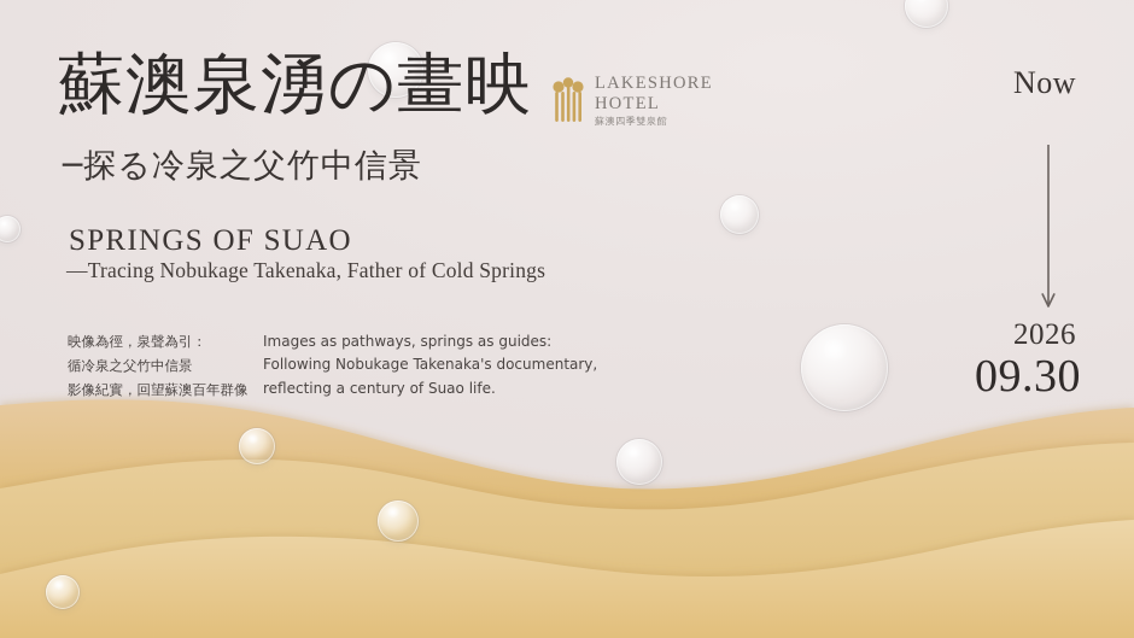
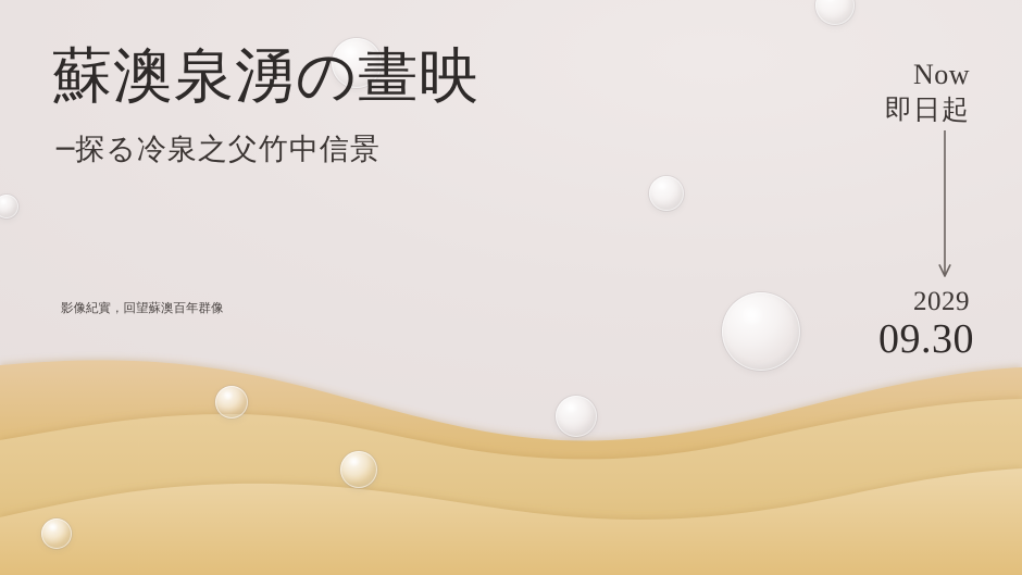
  蘇澳泉湧の畫映
  ─探る冷泉之父竹中信景
- LAKESHORE
- HOTEL
- 蘇澳四季雙泉館
- SPRINGS OF SUAO
- —Tracing Nobukage Takenaka, Father of Cold Springs
- 映像為徑，泉聲為引：
- 循冷泉之父竹中信景
  影像紀實，回望蘇澳百年群像
- Images as pathways, springs as guides:
- Following Nobukage Takenaka's documentary,
- reflecting a century of Suao life.
  Now
+ 即日起
- 2026
+ 2029
  09.30
